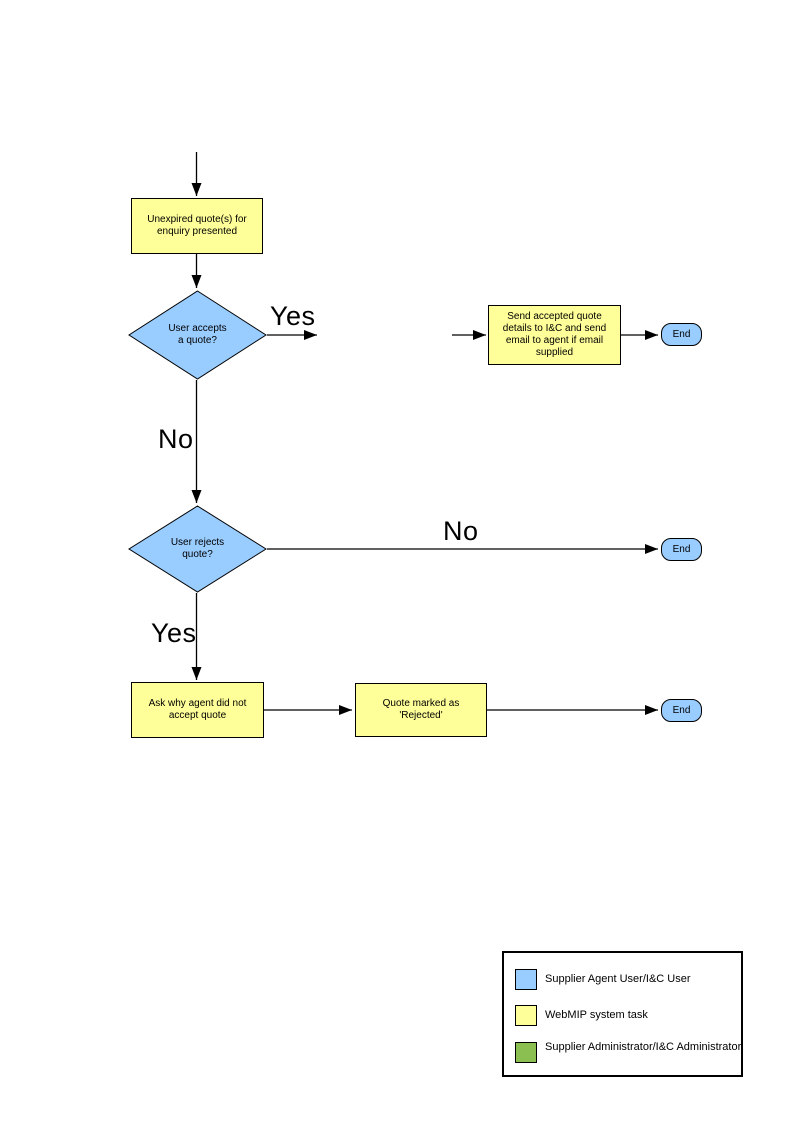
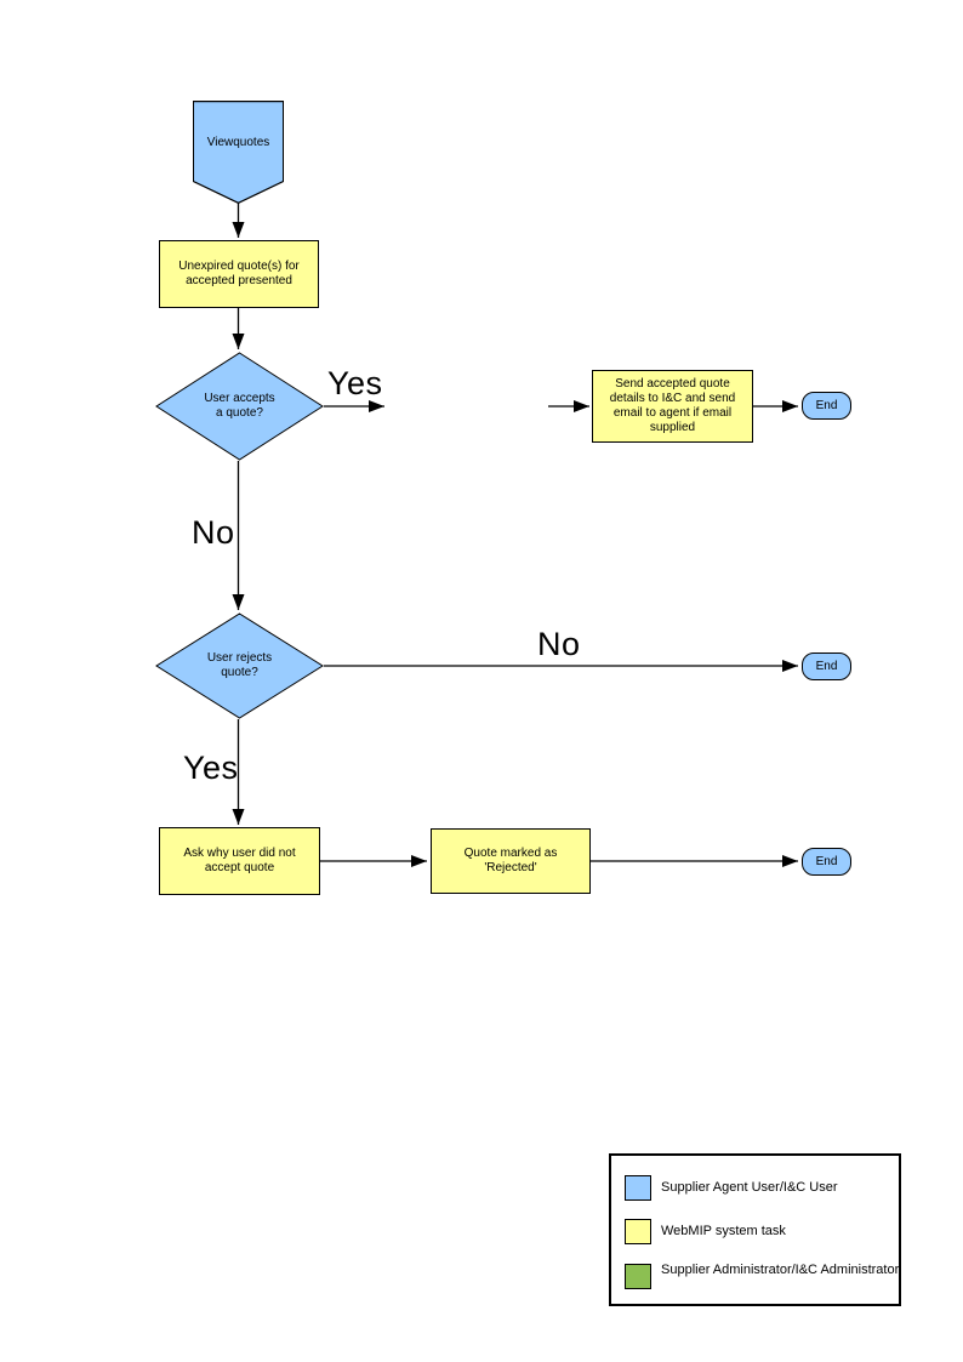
+ Viewquotes
- Unexpired quote(s) for enquiry presented
+ Unexpired quote(s) for accepted presented
  User accepts a quote?
  Send accepted quote details to I&C and send email to agent if email supplied
  End
  User rejects quote?
  End
- Ask why agent did not accept quote
+ Ask why user did not accept quote
  Quote marked as 'Rejected'
  End
  Yes
  No
  No
  Yes
  Supplier Agent User/I&C User
  WebMIP system task
  Supplier Administrator/I&C Administrator
